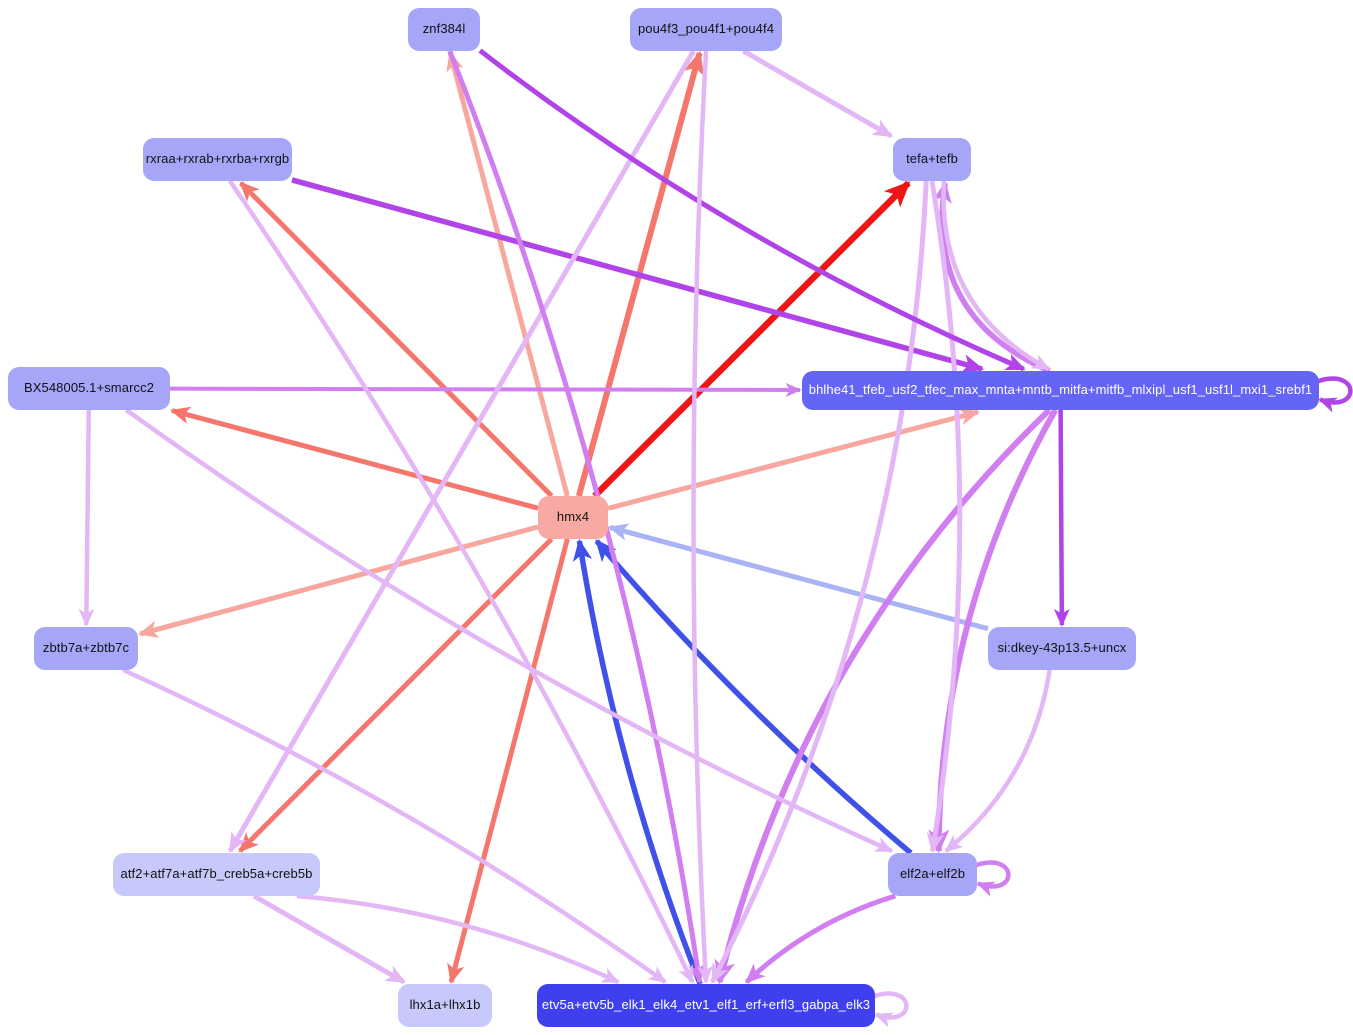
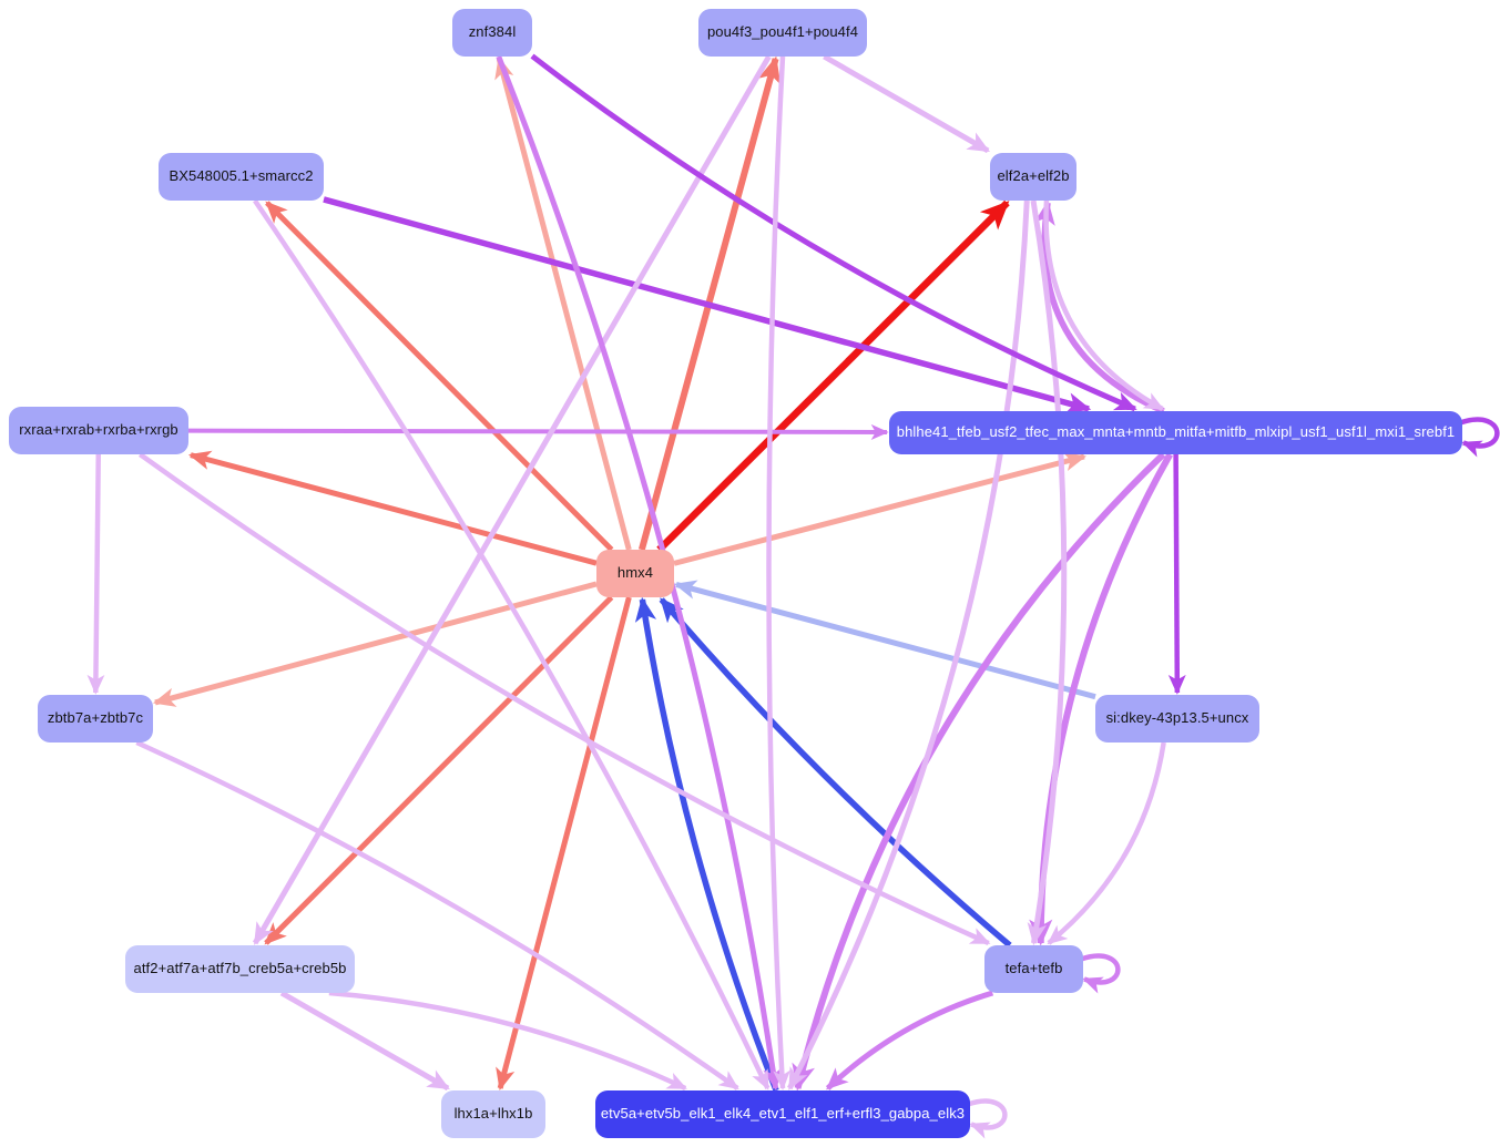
  znf384l
  pou4f3_pou4f1+pou4f4
- rxraa+rxrab+rxrba+rxrgb
+ BX548005.1+smarcc2
- tefa+tefb
+ elf2a+elf2b
- BX548005.1+smarcc2
+ rxraa+rxrab+rxrba+rxrgb
  bhlhe41_tfeb_usf2_tfec_max_mnta+mntb_mitfa+mitfb_mlxipl_usf1_usf1l_mxi1_srebf1
  hmx4
  zbtb7a+zbtb7c
  si:dkey-43p13.5+uncx
  atf2+atf7a+atf7b_creb5a+creb5b
- elf2a+elf2b
+ tefa+tefb
  lhx1a+lhx1b
  etv5a+etv5b_elk1_elk4_etv1_elf1_erf+erfl3_gabpa_elk3
